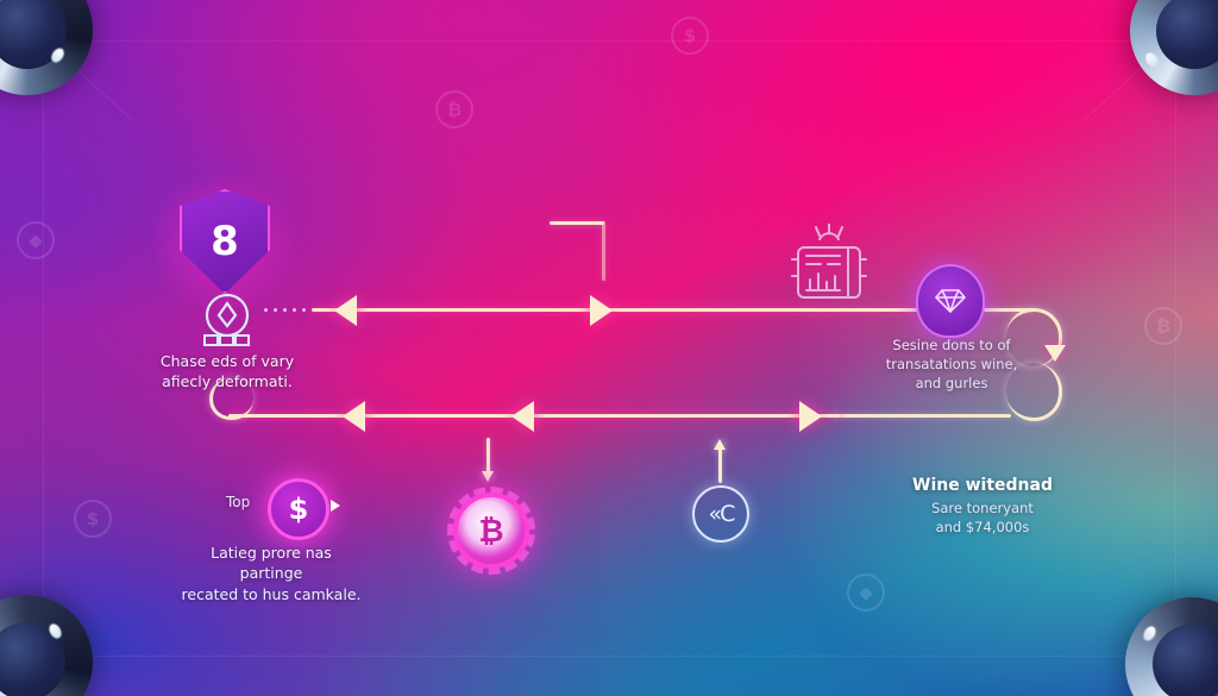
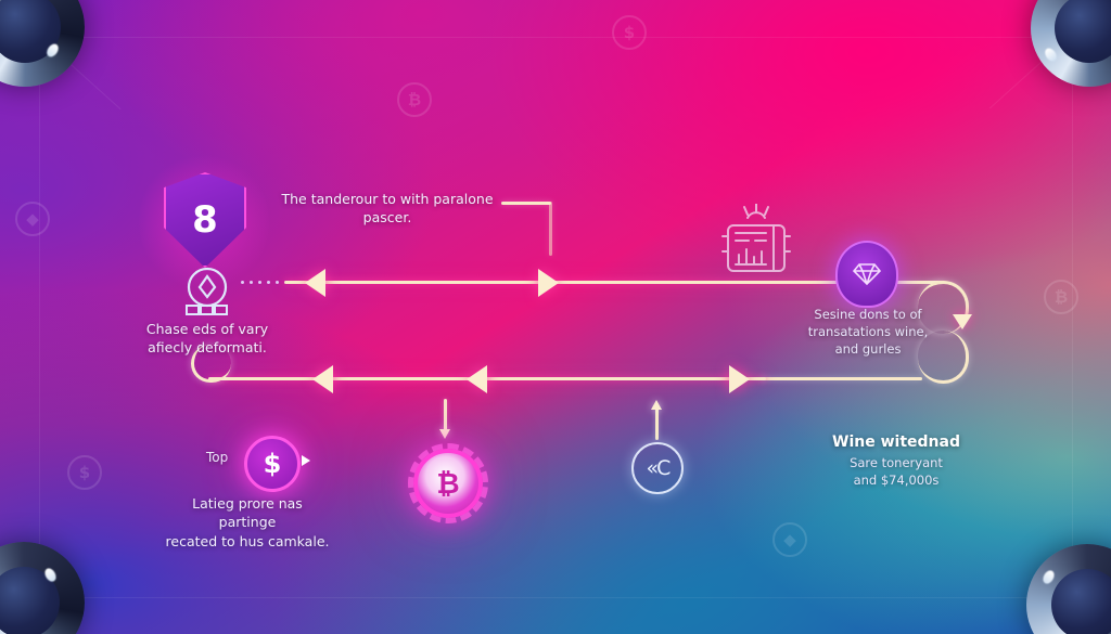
  $
  ₿
  ◆
  $
  ◆
+ The tanderour to with paralone
+ pascer.
  8
  Chase eds of vary
  afiecly deformati.
  Sesine dons to of
  transatations wine,
  and gurles
  Top
  $
  Latieg prore nas partinge
  recated to hus camkale.
  ₿
  «С
  Wine witednad
  Sare toneryant
  and $74,000s
